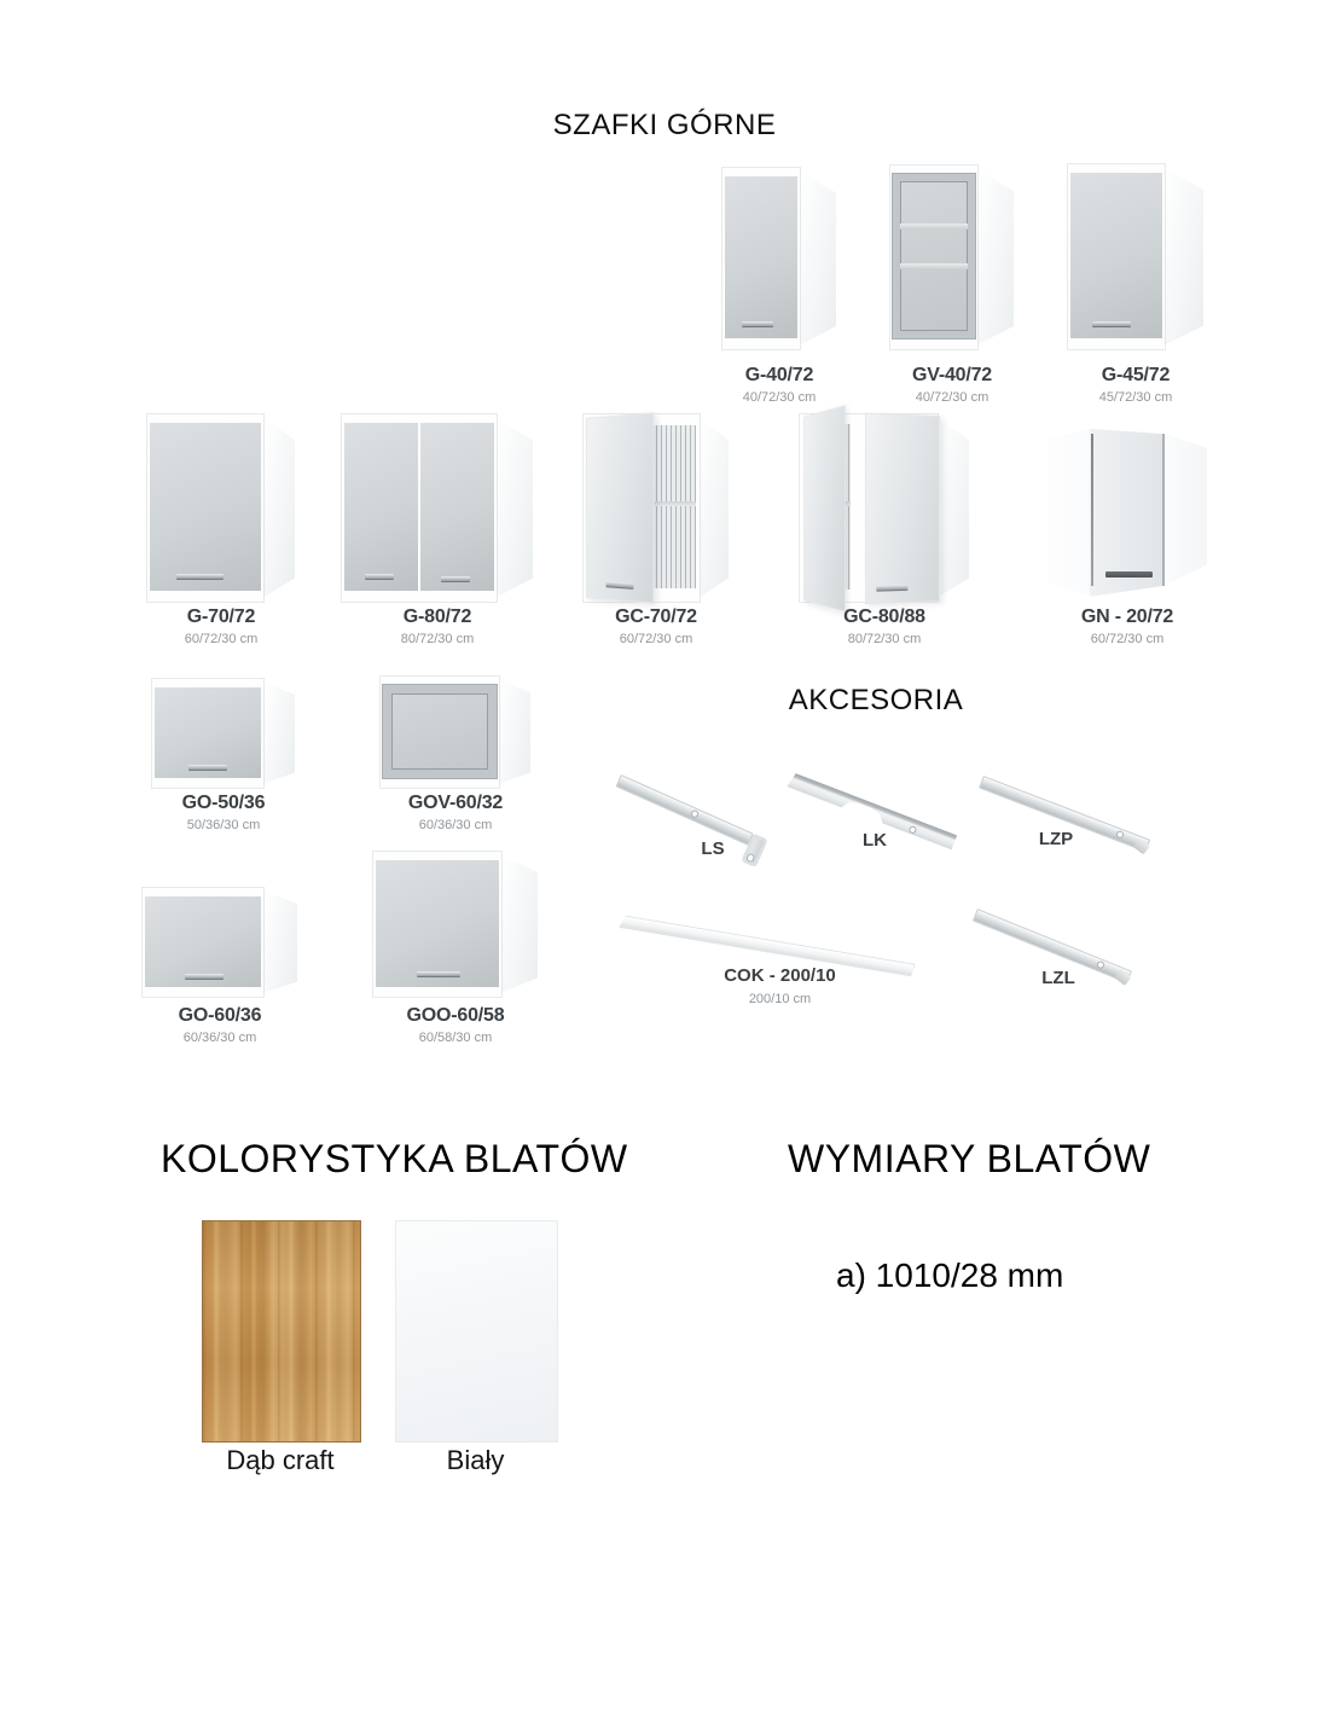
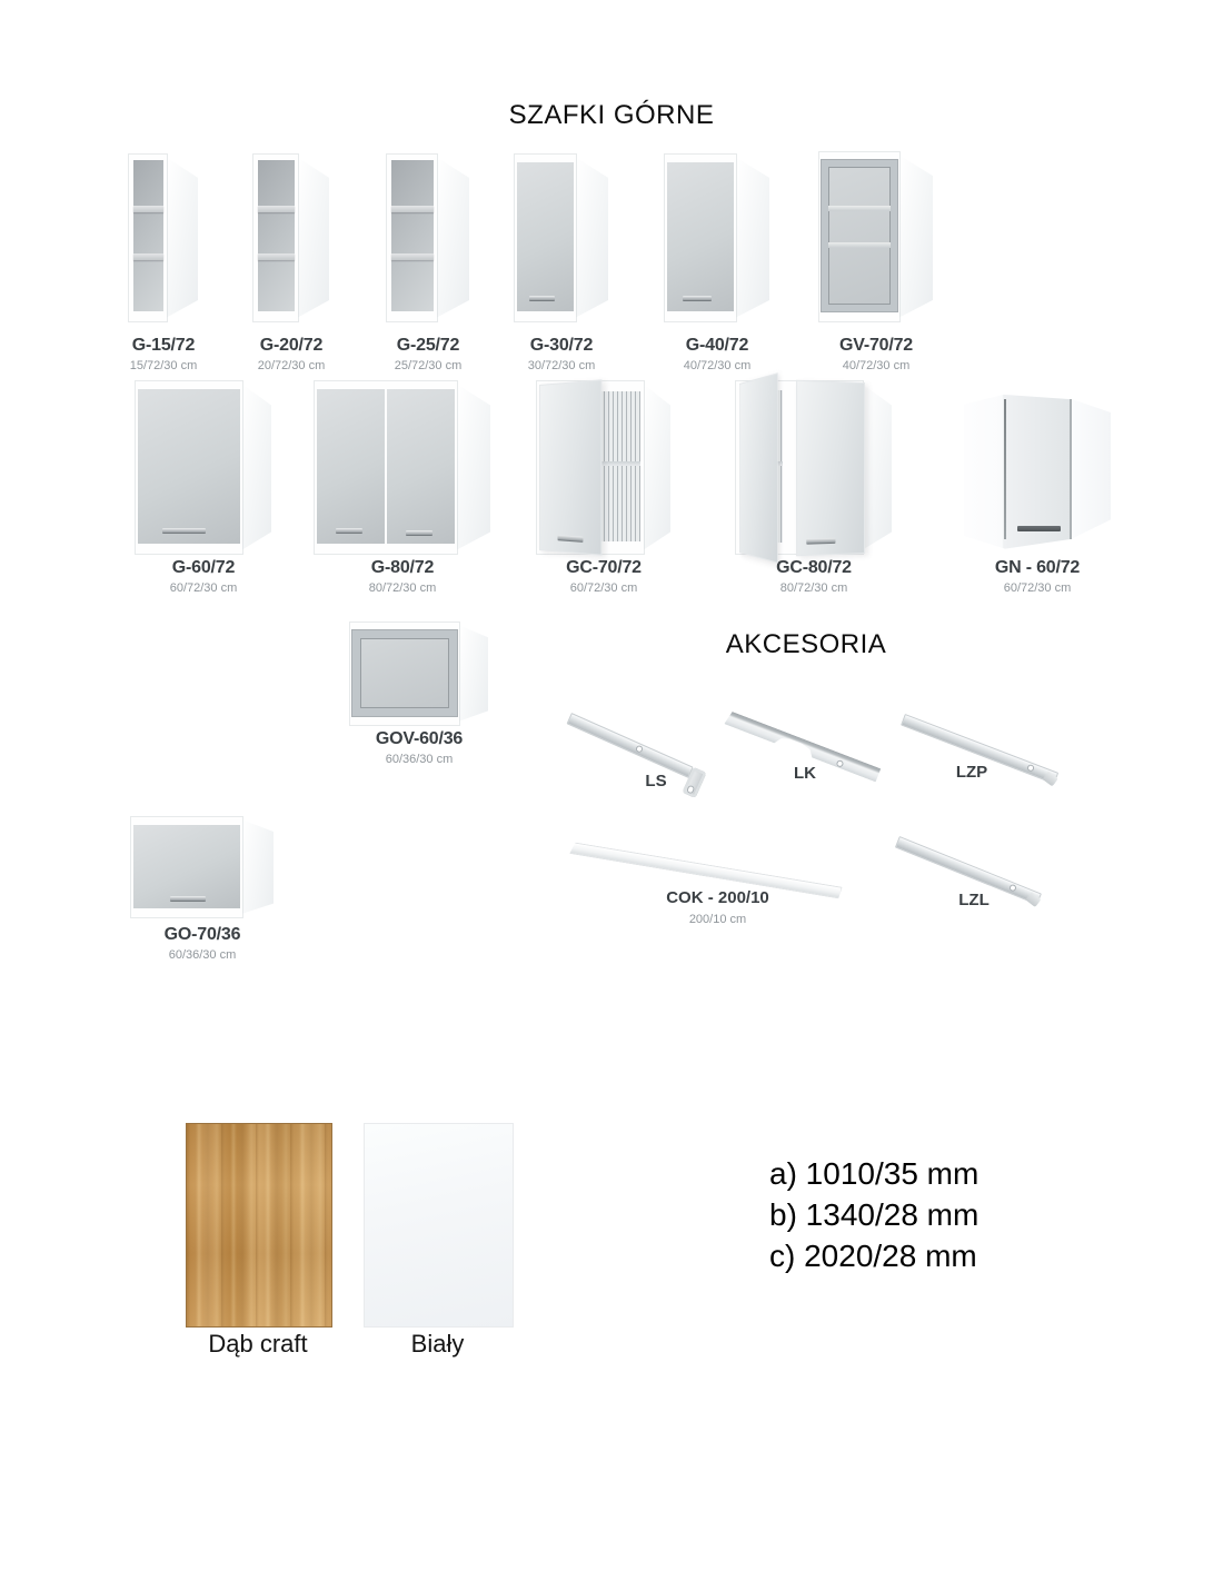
  SZAFKI GÓRNE
+ G-15/72
+ 15/72/30 cm
+ G-20/72
+ 20/72/30 cm
+ G-25/72
+ 25/72/30 cm
+ G-30/72
+ 30/72/30 cm
  G-40/72
  40/72/30 cm
- GV-40/72
+ GV-70/72
  40/72/30 cm
- G-45/72
- 45/72/30 cm
- G-70/72
+ G-60/72
  60/72/30 cm
  G-80/72
  80/72/30 cm
  GC-70/72
  60/72/30 cm
- GC-80/88
+ GC-80/72
  80/72/30 cm
- GN - 20/72
+ GN - 60/72
  60/72/30 cm
- GO-50/36
- 50/36/30 cm
- GOV-60/32
+ GOV-60/36
  60/36/30 cm
- GO-60/36
+ GO-70/36
  60/36/30 cm
- GOO-60/58
- 60/58/30 cm
  AKCESORIA
  LS
  LK
  LZP
  COK - 200/10
  200/10 cm
  LZL
- KOLORYSTYKA BLATÓW
- WYMIARY BLATÓW
  Dąb craft
  Biały
- a) 1010/28 mm
+ a) 1010/35 mm
+ b) 1340/28 mm
+ c) 2020/28 mm
